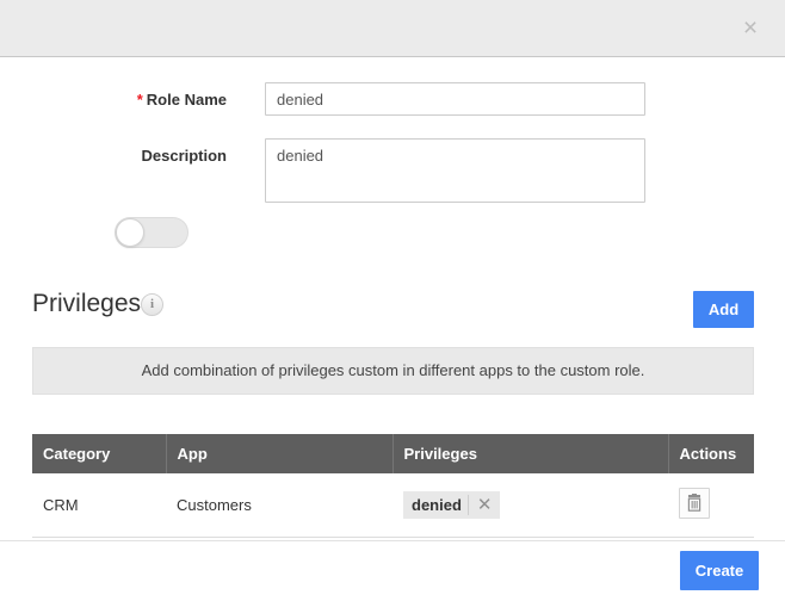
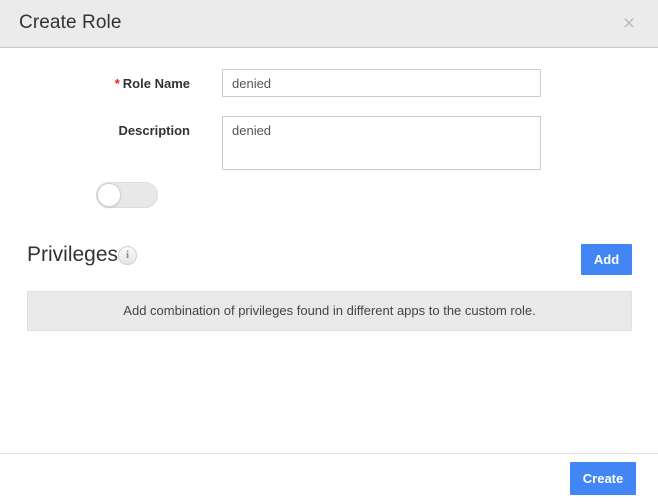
+ Create Role
  ×
  * Role Name
  denied
  Description
  denied
  Privileges
  i
  Add
- Add combination of privileges custom in different apps to the custom role.
+ Add combination of privileges found in different apps to the custom role.
- Category	App	Privileges	Actions
- CRM	Customers	denied ✕
  Create
